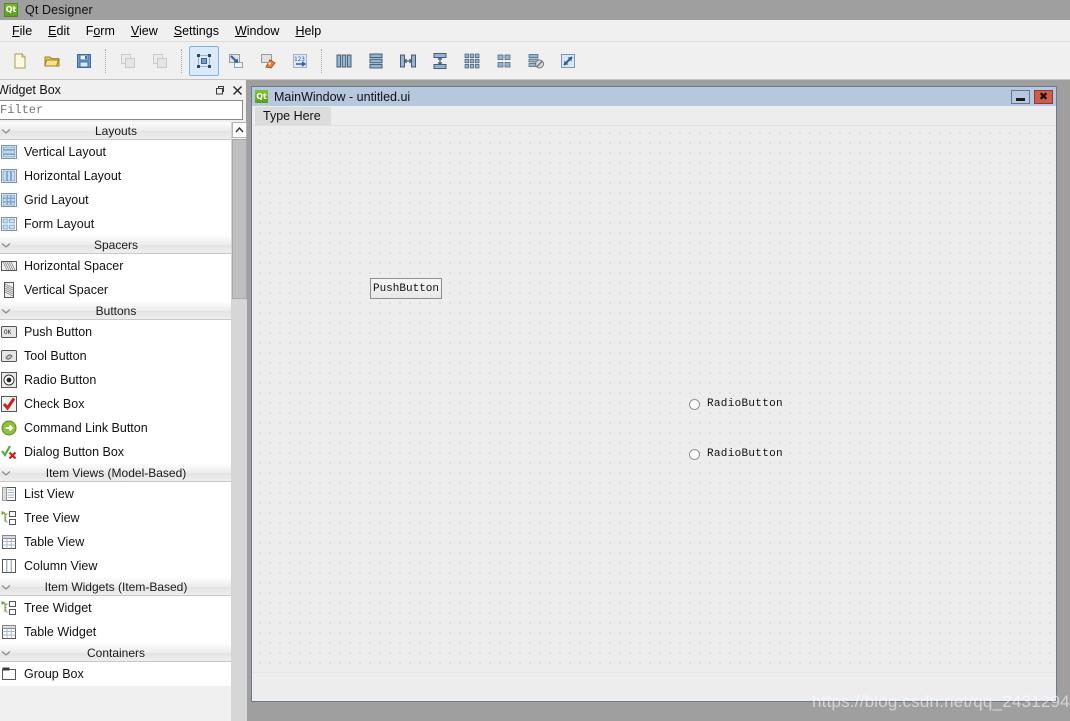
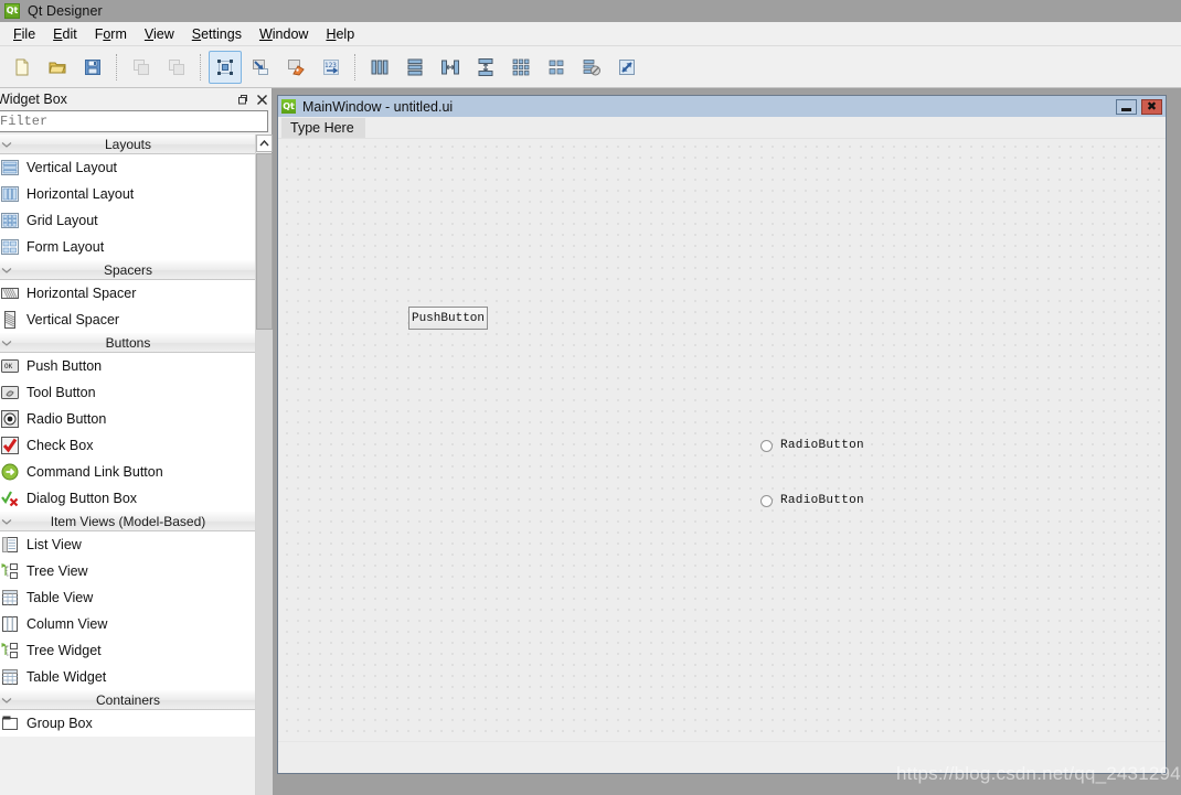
  Qt
  Qt Designer
  File
  Edit
  Form
  View
  Settings
  Window
  Help
  Widget Box
  Filter
  Layouts
  Vertical Layout
  Horizontal Layout
  Grid Layout
  Form Layout
  Spacers
  Horizontal Spacer
  Vertical Spacer
  Buttons
  Push Button
  Tool Button
  Radio Button
  Check Box
  Command Link Button
  Dialog Button Box
  Item Views (Model-Based)
  List View
  Tree View
  Table View
  Column View
- Item Widgets (Item-Based)
  Tree Widget
  Table Widget
  Containers
  Group Box
  Qt
  MainWindow - untitled.ui
  ✖
  Type Here
  PushButton
  RadioButton
  RadioButton
  https://blog.csdn.net/qq_2431294
